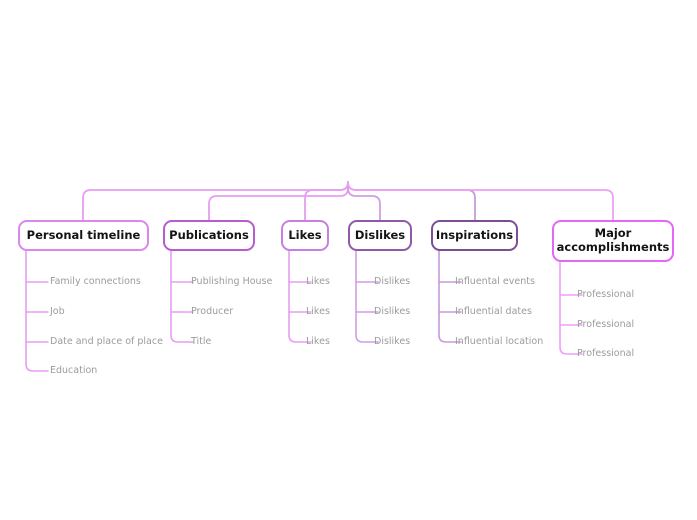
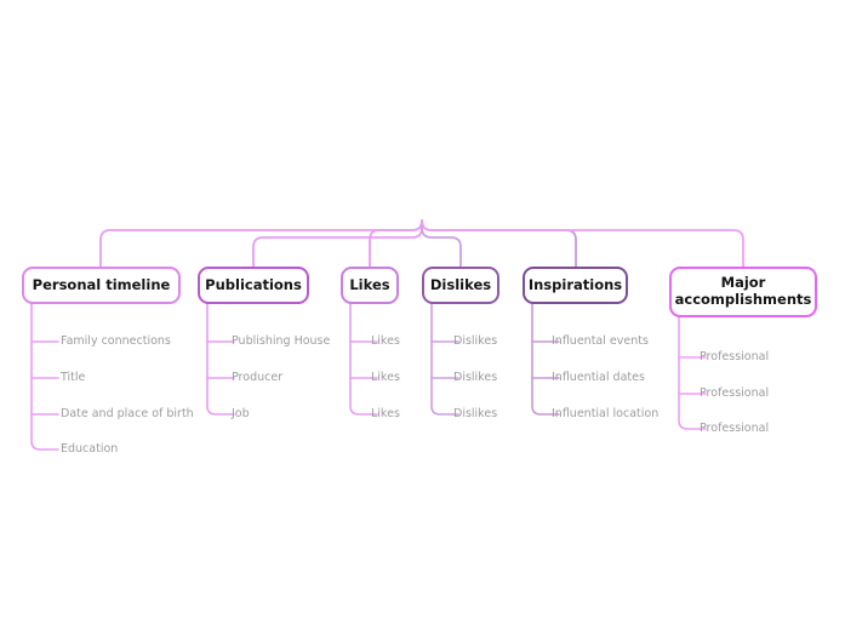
  Personal timeline
  Family connections
- Job
+ Title
- Date and place of place
+ Date and place of birth
  Education
  Publications
  Publishing House
  Producer
- Title
+ Job
  Likes
  Likes
  Likes
  Likes
  Dislikes
  Dislikes
  Dislikes
  Dislikes
  Inspirations
  Influental events
  Influential dates
  Influential location
  Major
  accomplishments
  Professional
  Professional
  Professional
